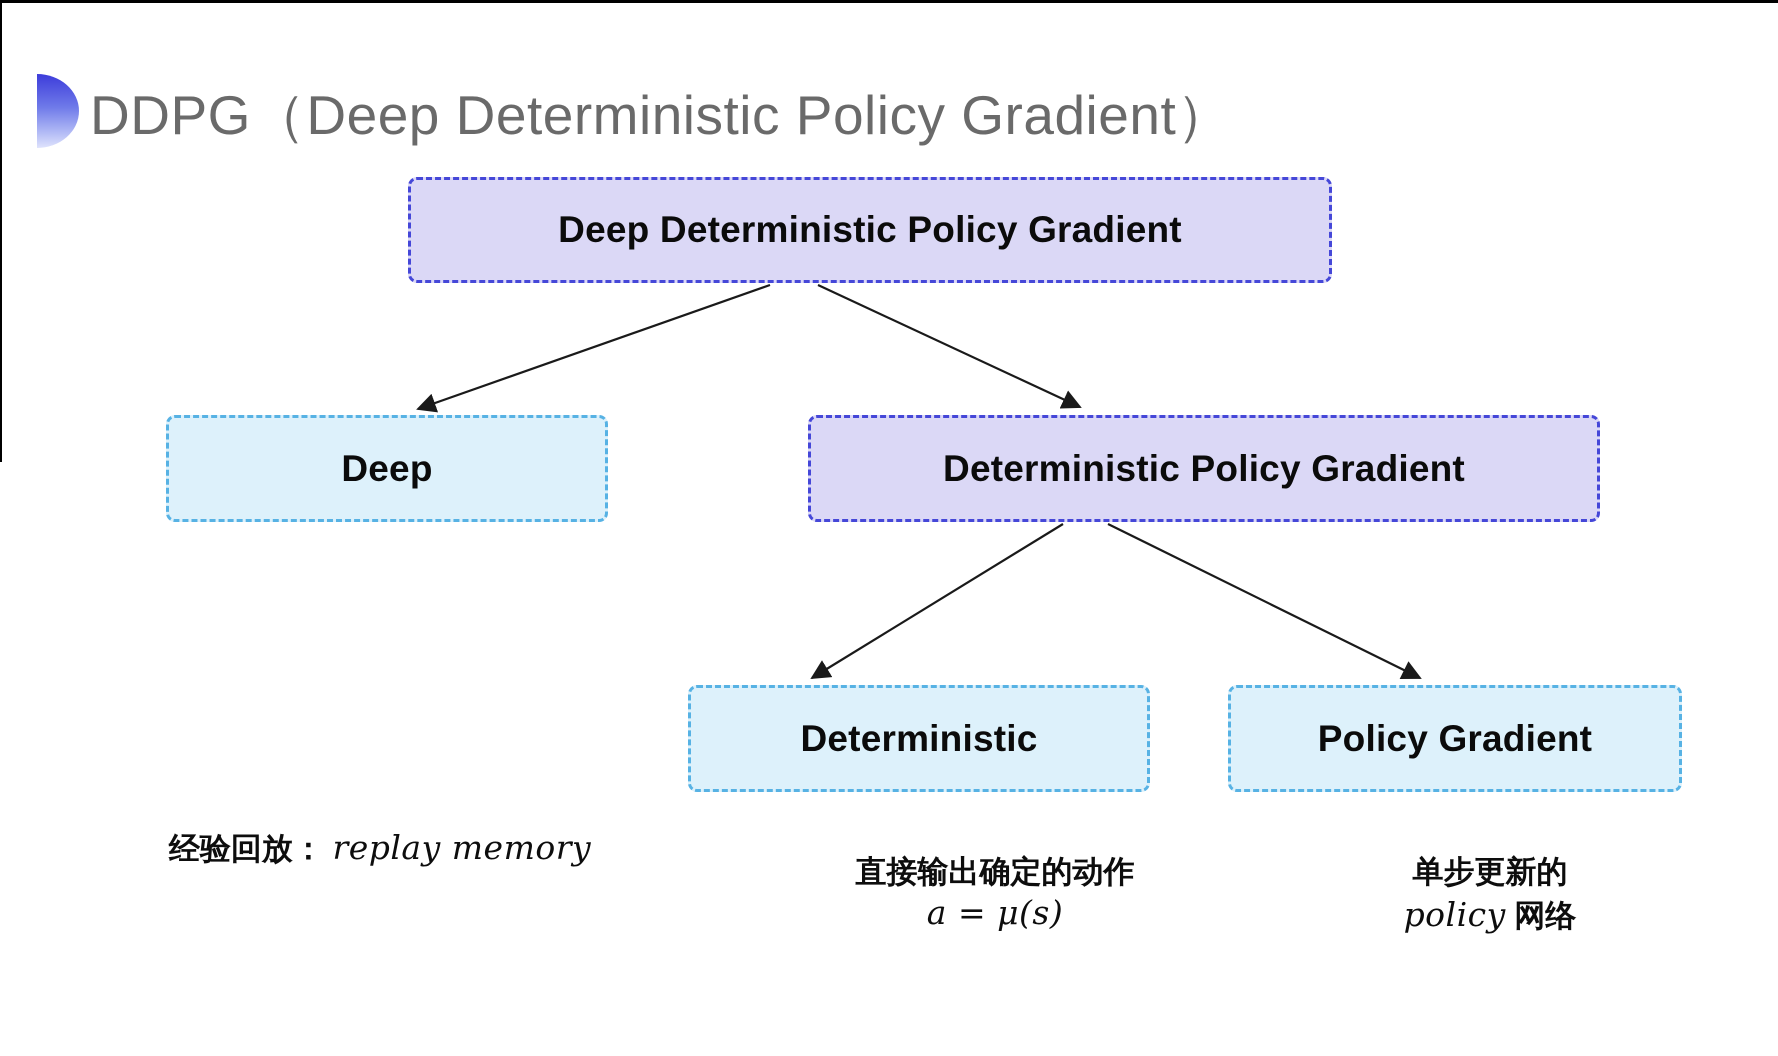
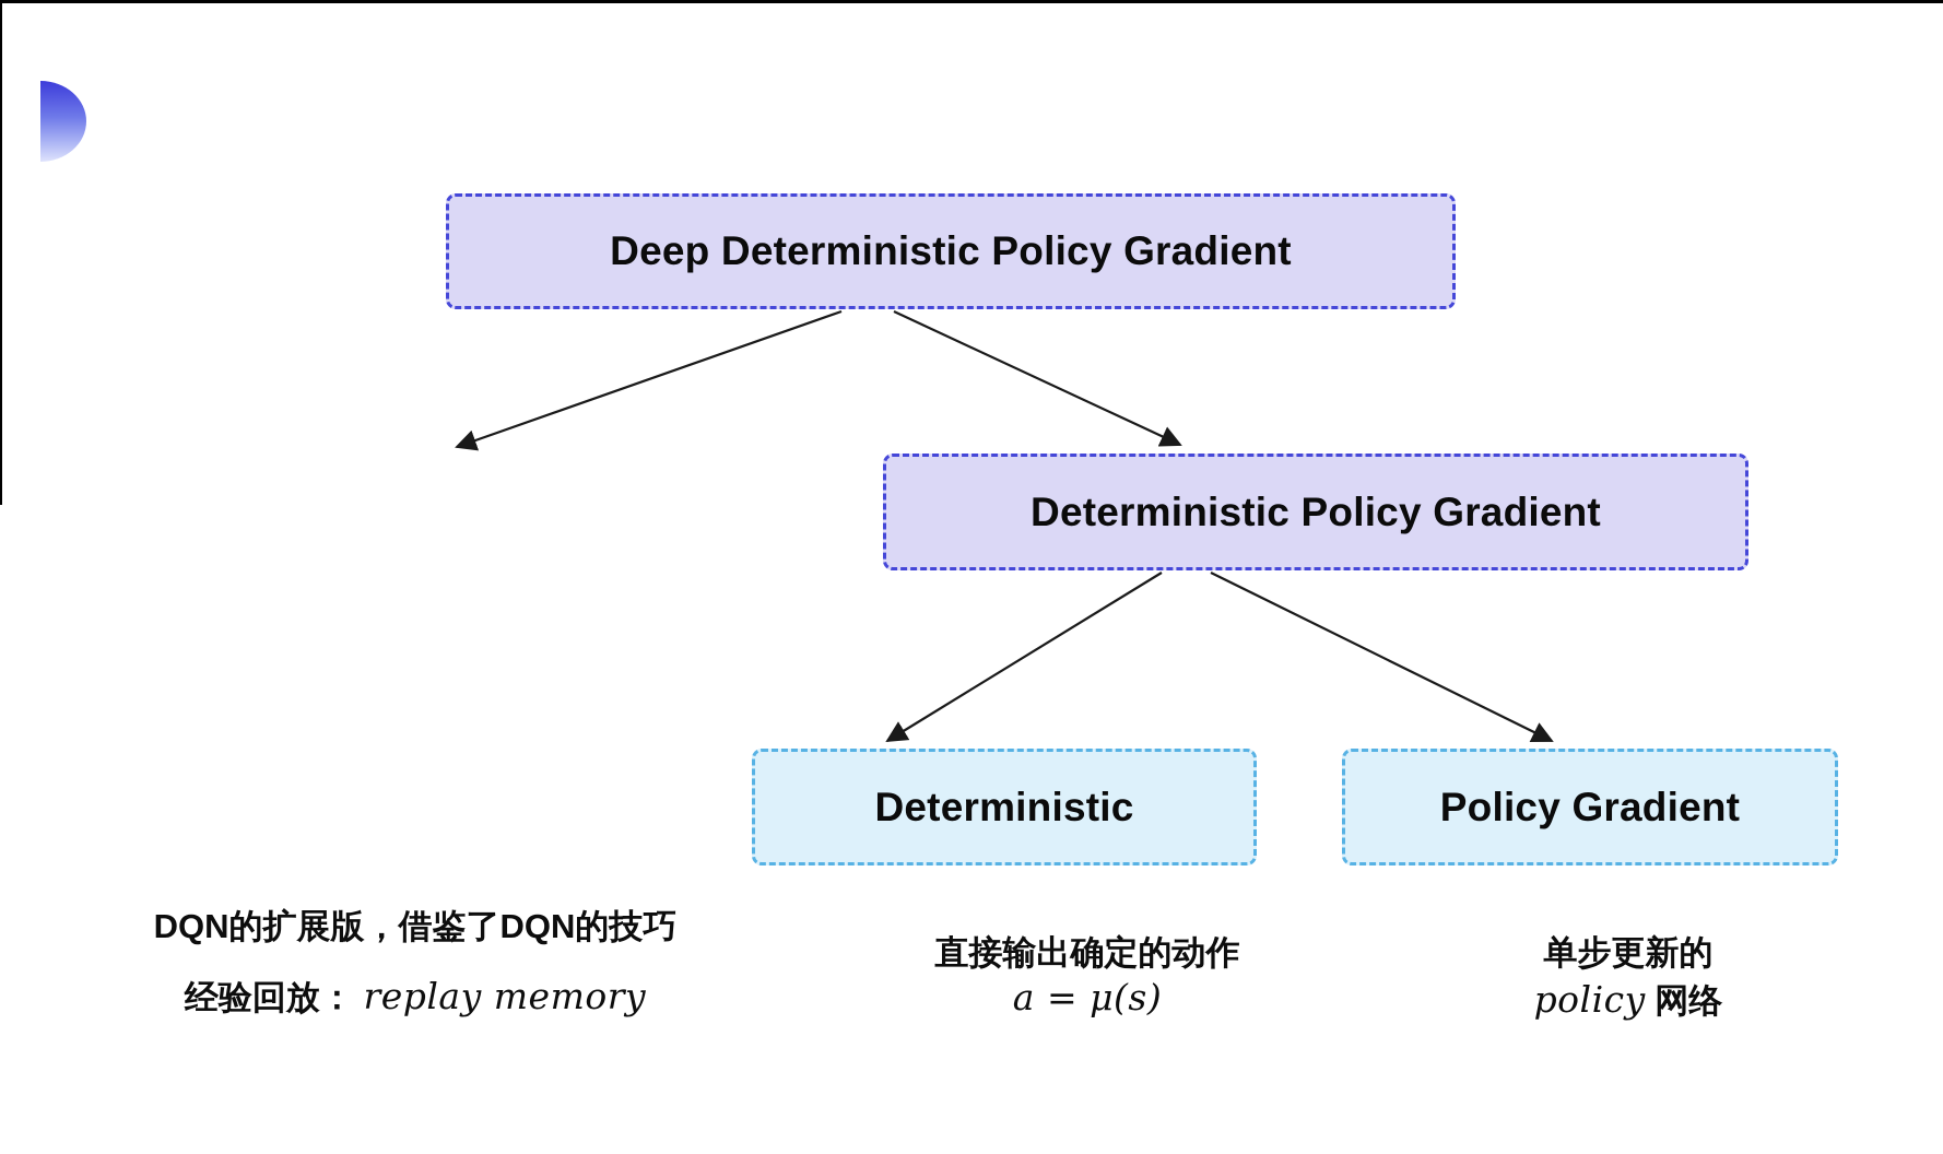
- DDPG（Deep Deterministic Policy Gradient）
  Deep Deterministic Policy Gradient
- Deep
  Deterministic Policy Gradient
  Deterministic
  Policy Gradient
+ DQN的扩展版，借鉴了DQN的技巧
  经验回放： replay memory
  直接输出确定的动作
  a = μ(s)
  单步更新的
  policy 网络
